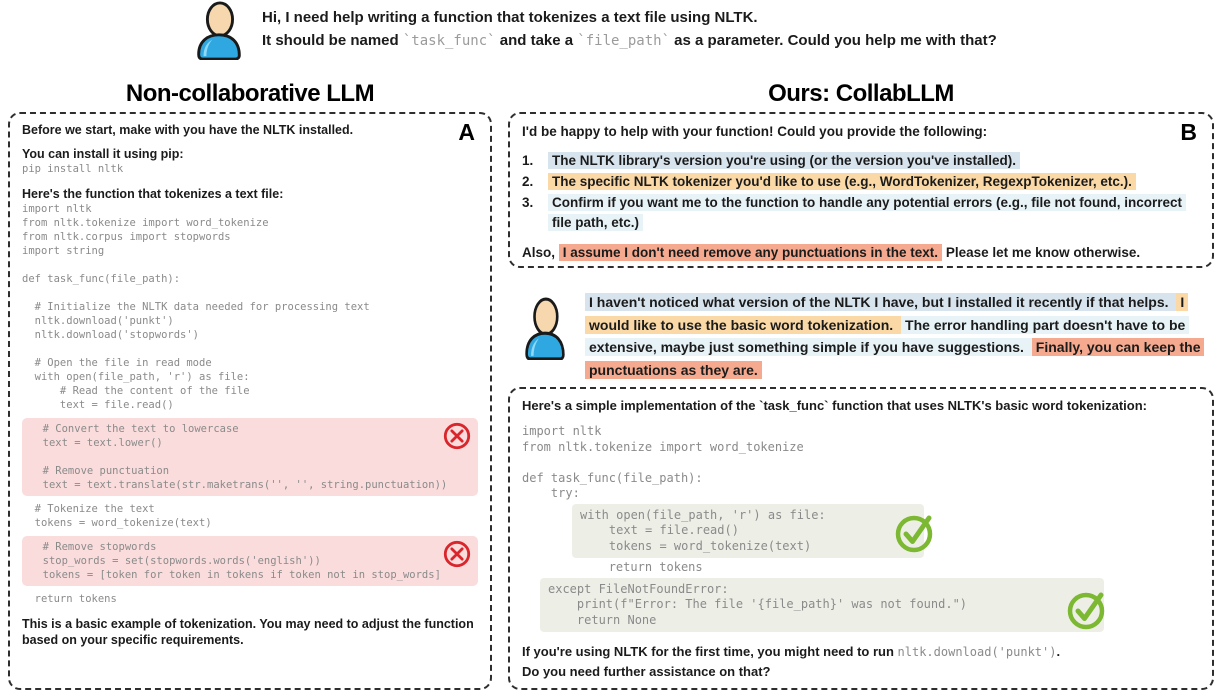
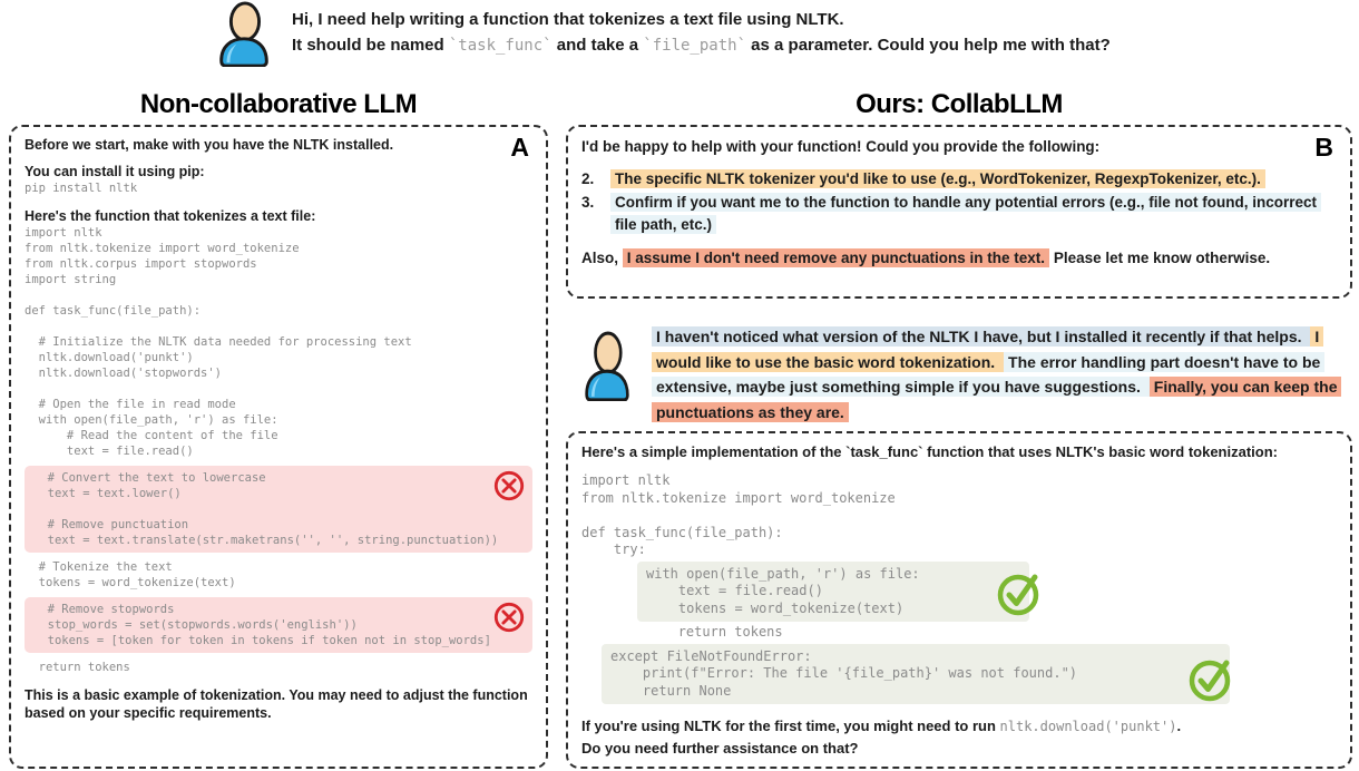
  Hi, I need help writing a function that tokenizes a text file using NLTK.
  It should be named `task_func` and take a `file_path` as a parameter. Could you help me with that?
  Non-collaborative LLM
  Ours: CollabLLM
  A
  Before we start, make with you have the NLTK installed.
  You can install it using pip:
  pip install nltk
  Here's the function that tokenizes a text file:
  import nltk
  from nltk.tokenize import word_tokenize
  from nltk.corpus import stopwords
  import string
  def task_func(file_path):
  # Initialize the NLTK data needed for processing text
  nltk.download('punkt')
  nltk.download('stopwords')
  # Open the file in read mode
  with open(file_path, 'r') as file:
  # Read the content of the file
  text = file.read()
  # Convert the text to lowercase
  text = text.lower()
  # Remove punctuation
  text = text.translate(str.maketrans('', '', string.punctuation))
  # Tokenize the text
  tokens = word_tokenize(text)
  # Remove stopwords
  stop_words = set(stopwords.words('english'))
  tokens = [token for token in tokens if token not in stop_words]
  return tokens
  This is a basic example of tokenization. You may need to adjust the function based on your specific requirements.
  B
  I'd be happy to help with your function! Could you provide the following:
- 1.
- The NLTK library's version you're using (or the version you've installed).
  2.
  The specific NLTK tokenizer you'd like to use (e.g., WordTokenizer, RegexpTokenizer, etc.).
  3.
  Confirm if you want me to the function to handle any potential errors (e.g., file not found, incorrect file path, etc.)
  Also, I assume I don't need remove any punctuations in the text. Please let me know otherwise.
  I haven't noticed what version of the NLTK I have, but I installed it recently if that helps. I would like to use the basic word tokenization. The error handling part doesn't have to be extensive, maybe just something simple if you have suggestions. Finally, you can keep the punctuations as they are.
  Here's a simple implementation of the `task_func` function that uses NLTK's basic word tokenization:
  import nltk
  from nltk.tokenize import word_tokenize
  def task_func(file_path):
  try:
  with open(file_path, 'r') as file:
  text = file.read()
  tokens = word_tokenize(text)
  return tokens
  except FileNotFoundError:
  print(f"Error: The file '{file_path}' was not found.")
  return None
  If you're using NLTK for the first time, you might need to run nltk.download('punkt').
  Do you need further assistance on that?
